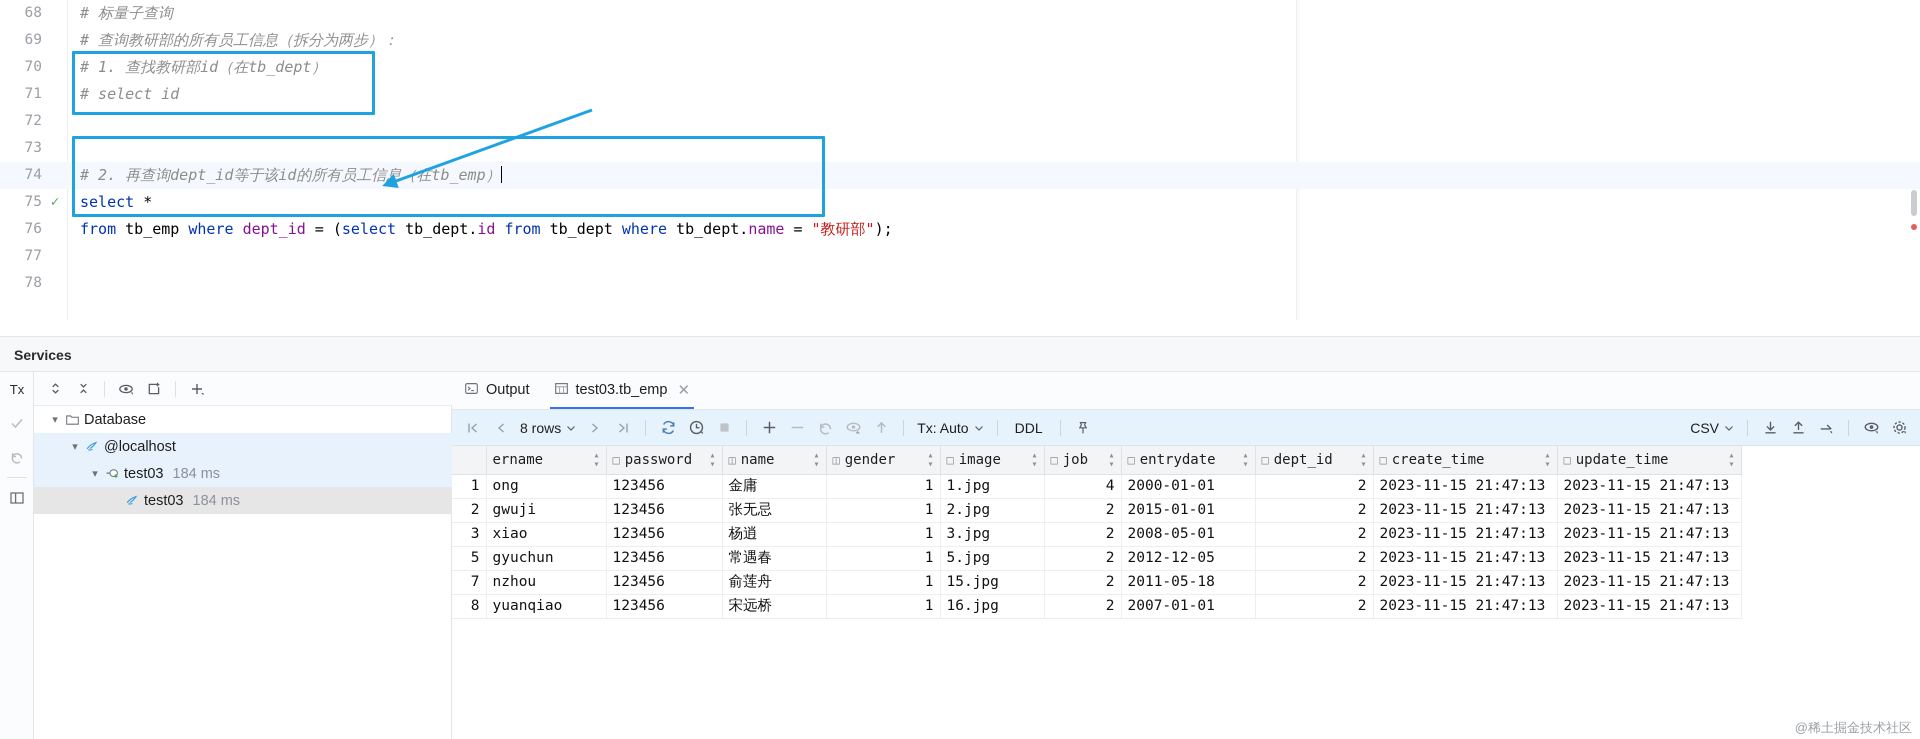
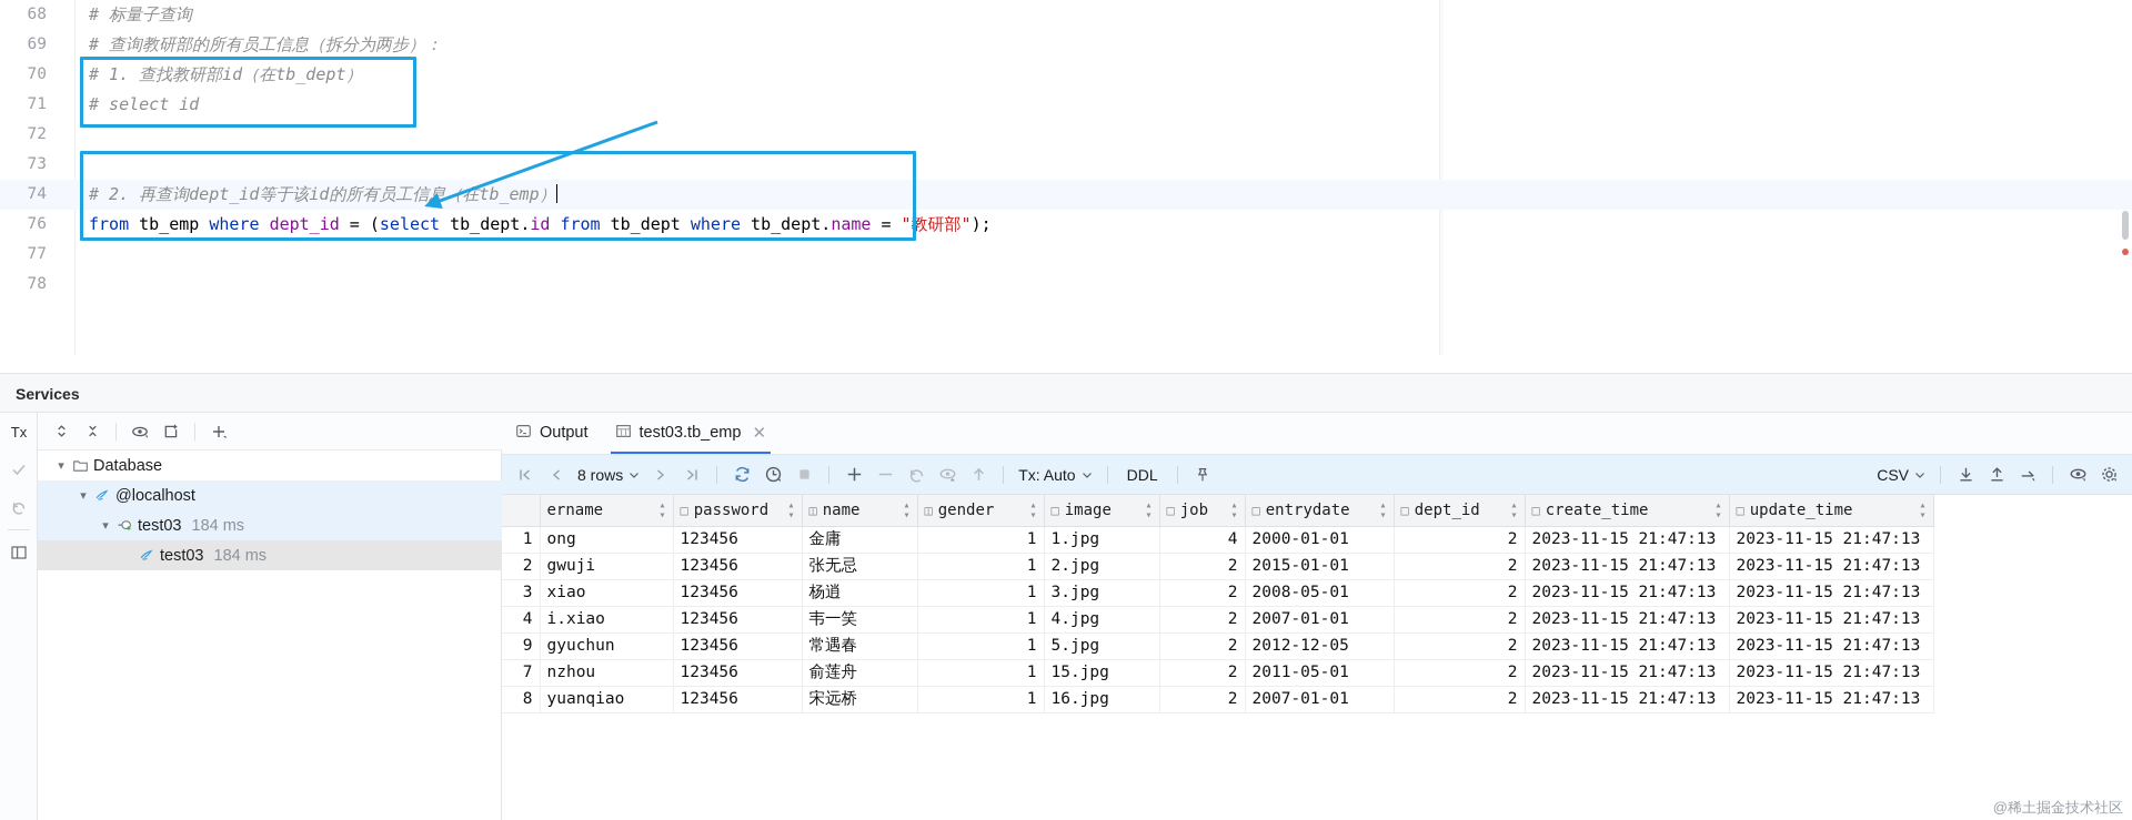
  68
  # 标量子查询
  69
  # 查询教研部的所有员工信息（拆分为两步）：
  70
  # 1. 查找教研部id（在tb_dept）
  71
  # select id
  72
  73
  74
  # 2. 再查询dept_id等于该id的所有员工信息在tb_emp）
- 75
- ✓
- select *
  76
  from tb_emp where dept_id = (select tb_dept.id from tb_dept where tb_dept.name = "教研部");
  77
  78
  Services
  Tx
  ▾
  Database
  ▾
  @localhost
  ▾
  test03
  184 ms
  test03
  184 ms
  Output
  test03.tb_emp
  ✕
  8 rows
  Tx: Auto
  DDL
  CSV
  	ername ▴▾	□ password ▴▾	◫ name ▴▾	◫ gender ▴▾	□ image ▴▾	□ job ▴▾	□ entrydate ▴▾	□ dept_id ▴▾	□ create_time ▴▾	□ update_time ▴▾
  1	ong	123456	金庸	1	1.jpg	4	2000-01-01	2	2023-11-15 21:47:13	2023-11-15 21:47:13
  2	gwuji	123456	张无忌	1	2.jpg	2	2015-01-01	2	2023-11-15 21:47:13	2023-11-15 21:47:13
  3	xiao	123456	杨逍	1	3.jpg	2	2008-05-01	2	2023-11-15 21:47:13	2023-11-15 21:47:13
+ 4	i.xiao	123456	韦一笑	1	4.jpg	2	2007-01-01	2	2023-11-15 21:47:13	2023-11-15 21:47:13
- 5	gyuchun	123456	常遇春	1	5.jpg	2	2012-12-05	2	2023-11-15 21:47:13	2023-11-15 21:47:13
+ 9	gyuchun	123456	常遇春	1	5.jpg	2	2012-12-05	2	2023-11-15 21:47:13	2023-11-15 21:47:13
- 7	nzhou	123456	俞莲舟	1	15.jpg	2	2011-05-18	2	2023-11-15 21:47:13	2023-11-15 21:47:13
+ 7	nzhou	123456	俞莲舟	1	15.jpg	2	2011-05-01	2	2023-11-15 21:47:13	2023-11-15 21:47:13
  8	yuanqiao	123456	宋远桥	1	16.jpg	2	2007-01-01	2	2023-11-15 21:47:13	2023-11-15 21:47:13
  @稀土掘金技术社区
